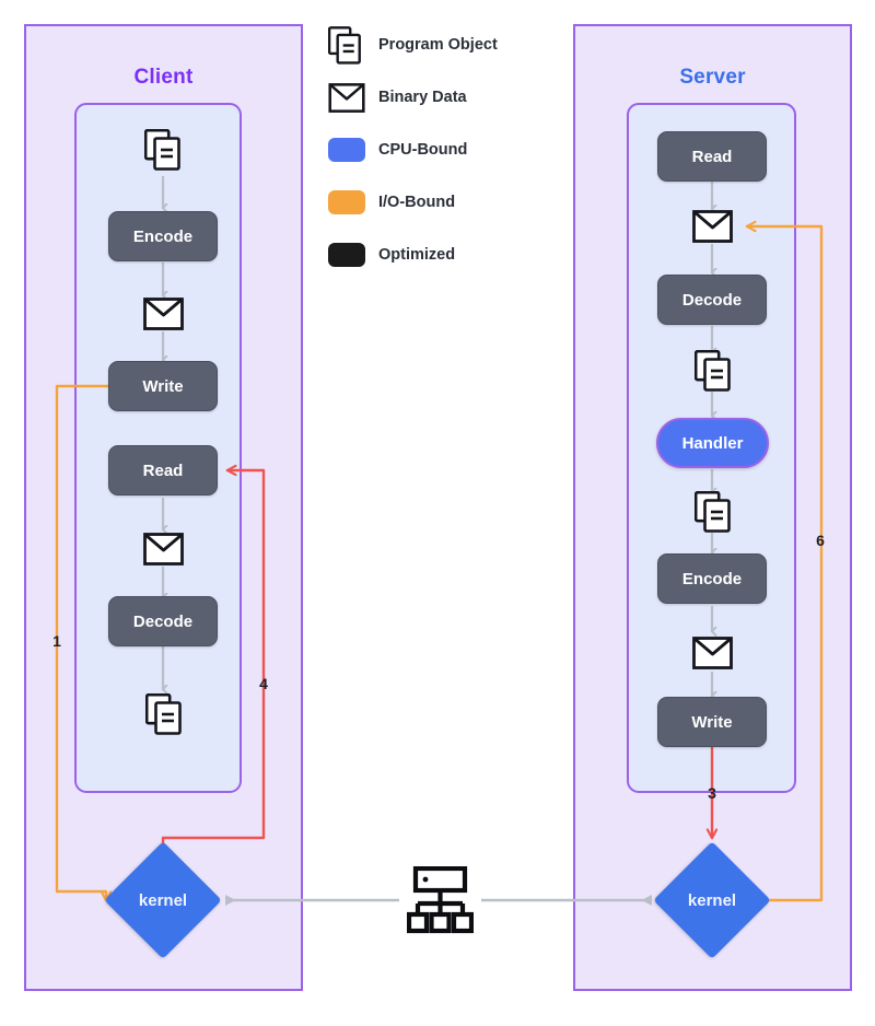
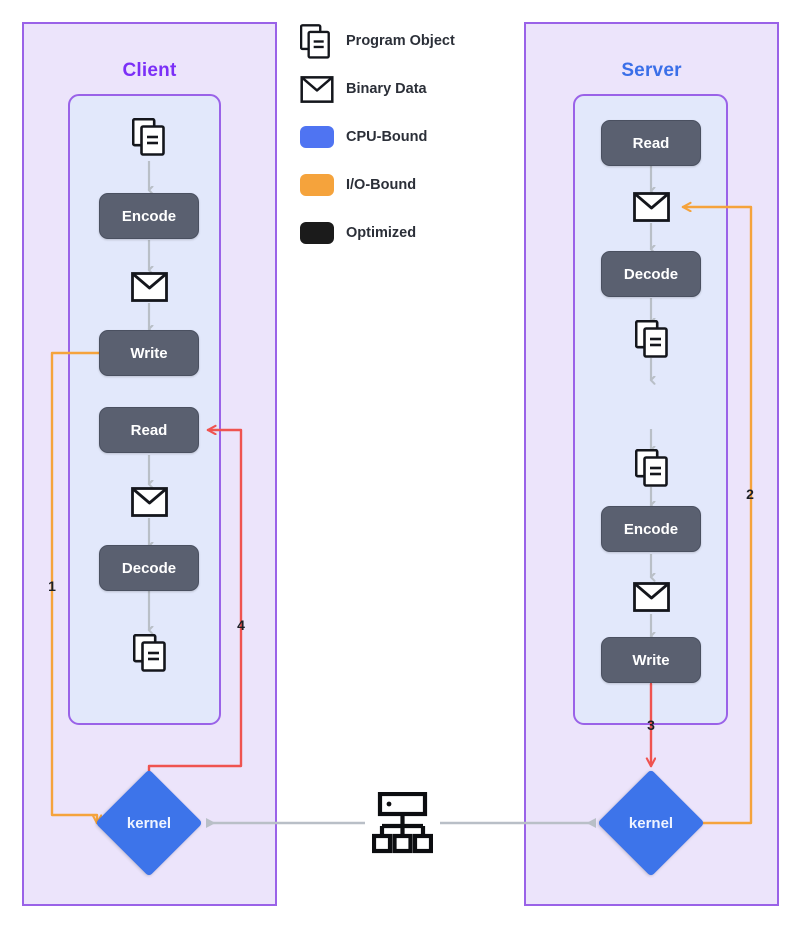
  Client
  Server
  Encode
  Write
  Read
  Decode
  kernel
  Read
  Decode
- Handler
  Encode
  Write
  kernel
  1
- 6
+ 2
  3
  4
  Program Object
  Binary Data
  CPU-Bound
  I/O-Bound
  Optimized
